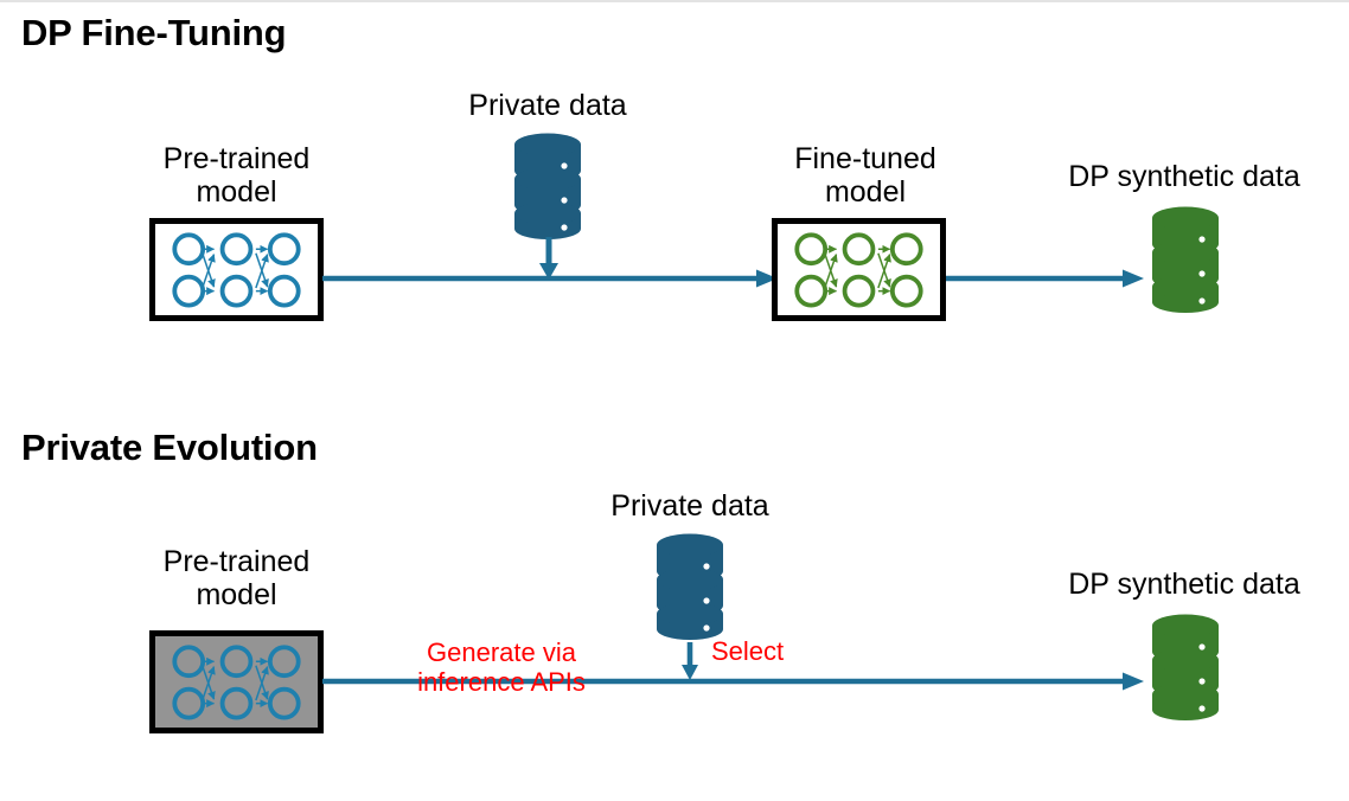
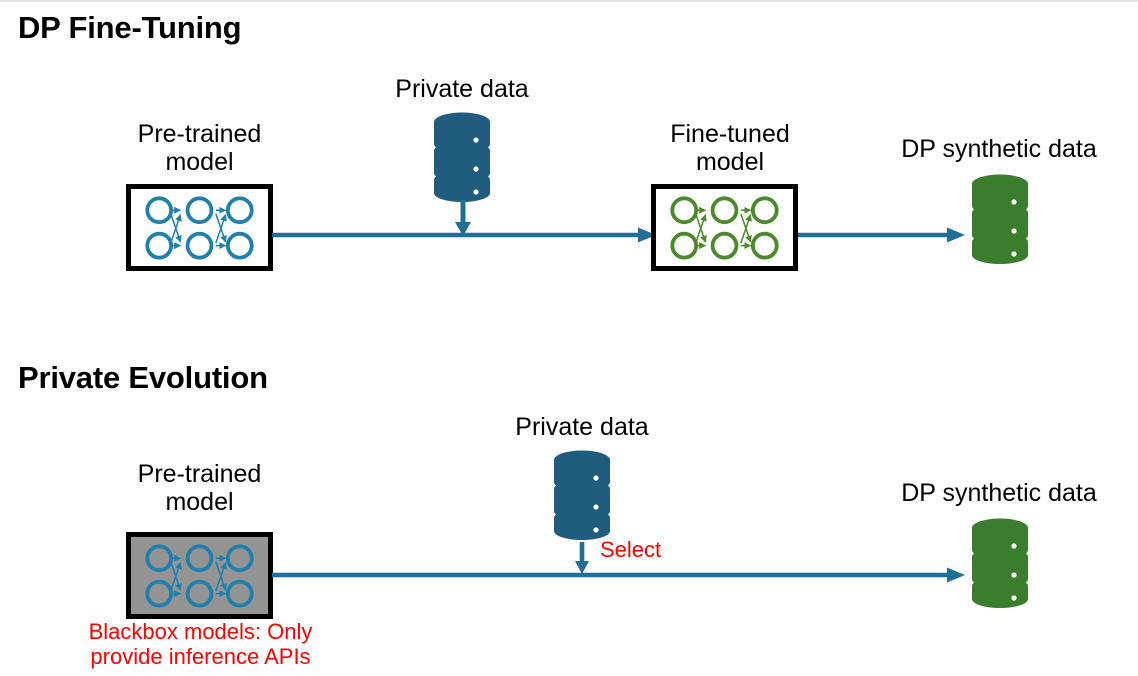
  DP Fine-Tuning
  Pre-trained
  model
  Private data
  Fine-tuned
  model
  DP synthetic data
  Private Evolution
  Pre-trained
  model
+ Blackbox models: Only
+ provide inference APIs
  Private data
  Select
- Generate via
- inference APIs
  DP synthetic data
